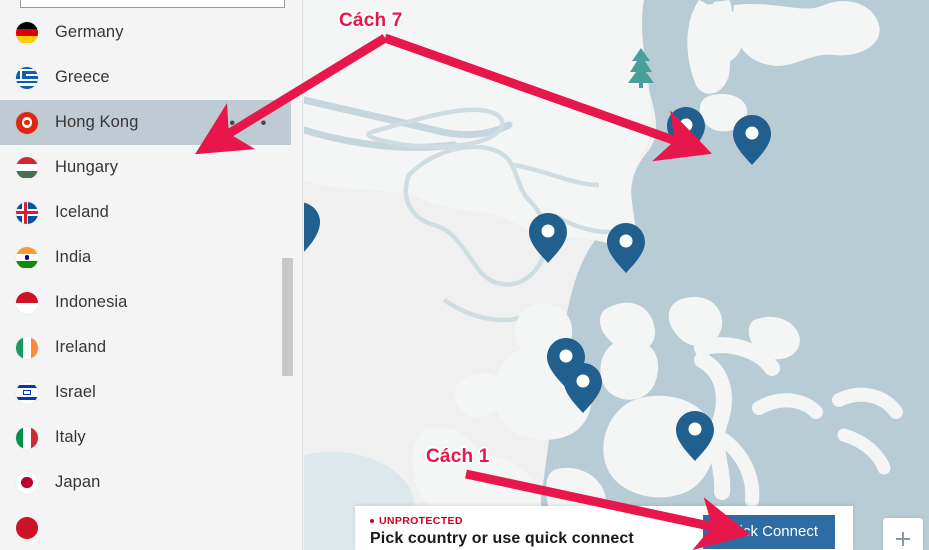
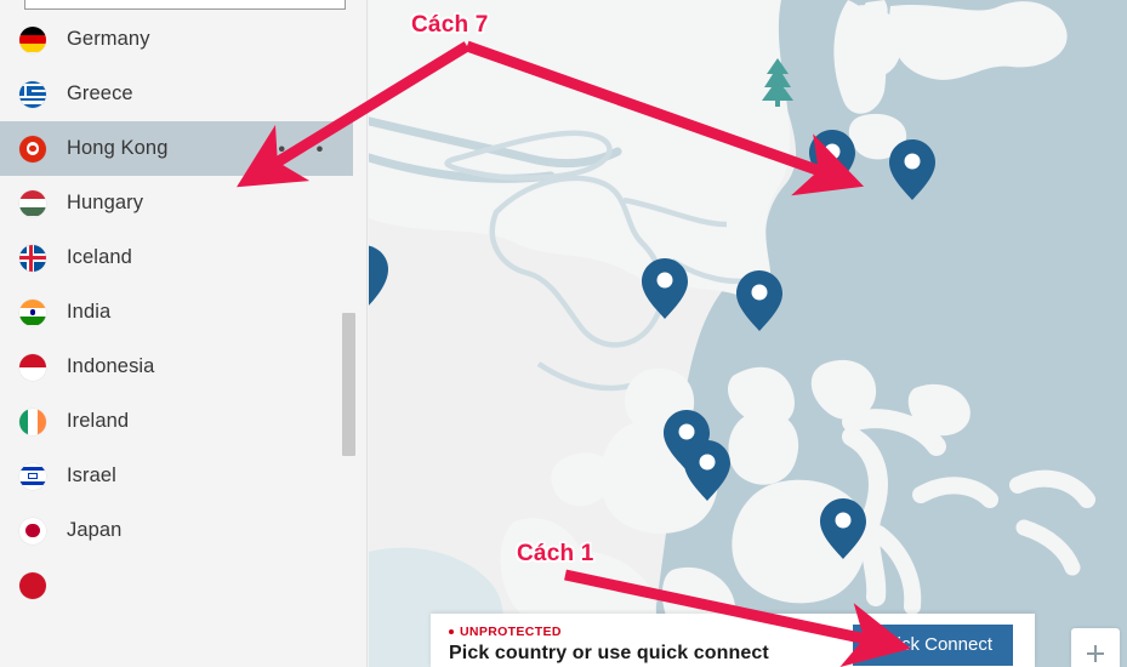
  Germany
  Greece
  Hong Kong
  Hungary
  Iceland
  India
  Indonesia
  Ireland
  Israel
- Italy
  Japan
  UNPROTECTED
  Pick country or use quick connect
  uick Connect
  Cách 7
  Cách 1
